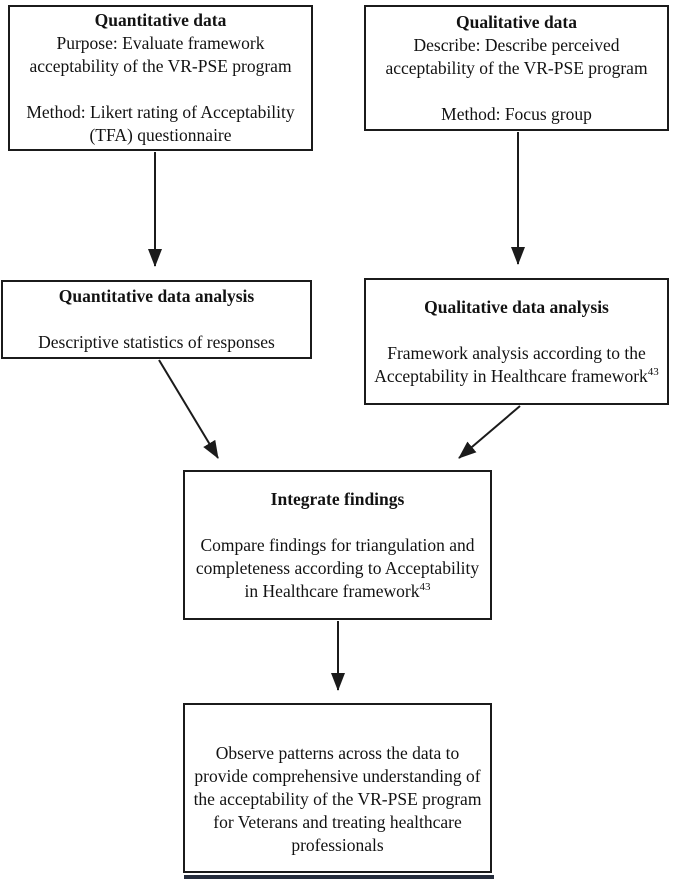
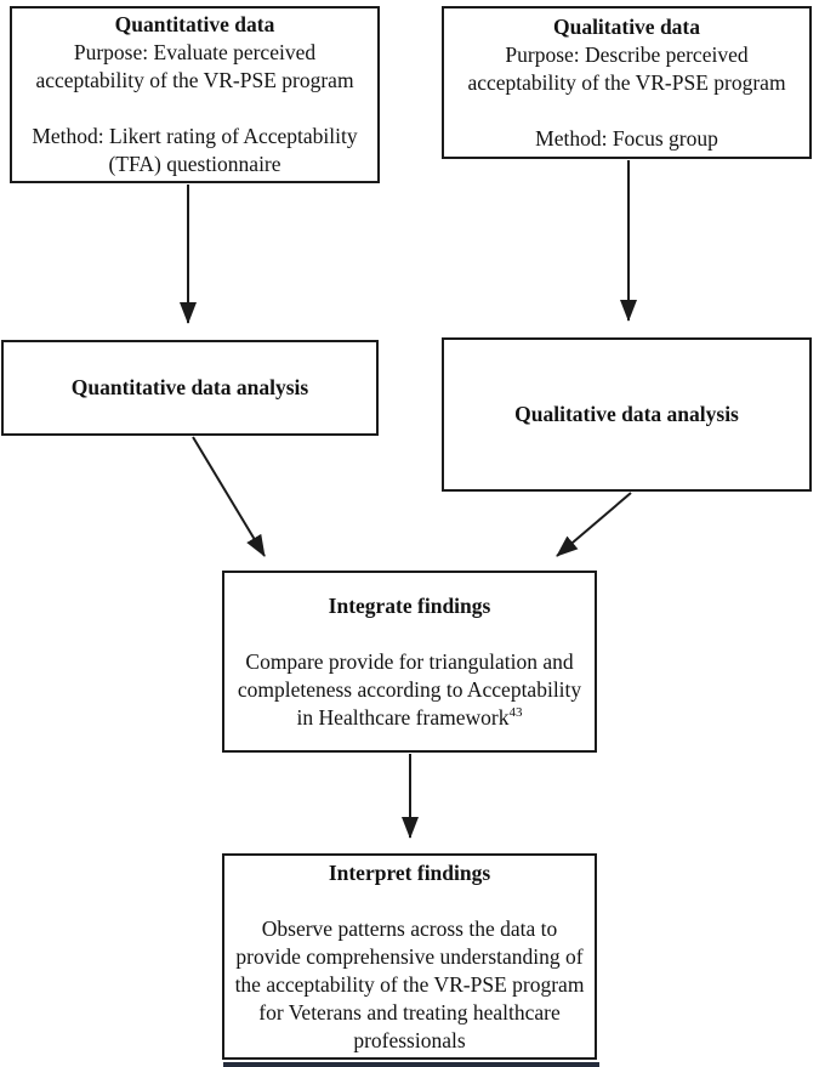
  Quantitative data
- Purpose: Evaluate framework acceptability of the VR-PSE program
+ Purpose: Evaluate perceived acceptability of the VR-PSE program
  Method: Likert rating of Acceptability (TFA) questionnaire
  Qualitative data
- Describe: Describe perceived acceptability of the VR-PSE program
+ Purpose: Describe perceived acceptability of the VR-PSE program
  Method: Focus group
  Quantitative data analysis
- Descriptive statistics of responses
  Qualitative data analysis
- Framework analysis according to the Acceptability in Healthcare framework43
  Integrate findings
- Compare findings for triangulation and completeness according to Acceptability in Healthcare framework43
+ Compare provide for triangulation and completeness according to Acceptability in Healthcare framework43
+ Interpret findings
  Observe patterns across the data to provide comprehensive understanding of the acceptability of the VR-PSE program for Veterans and treating healthcare professionals
